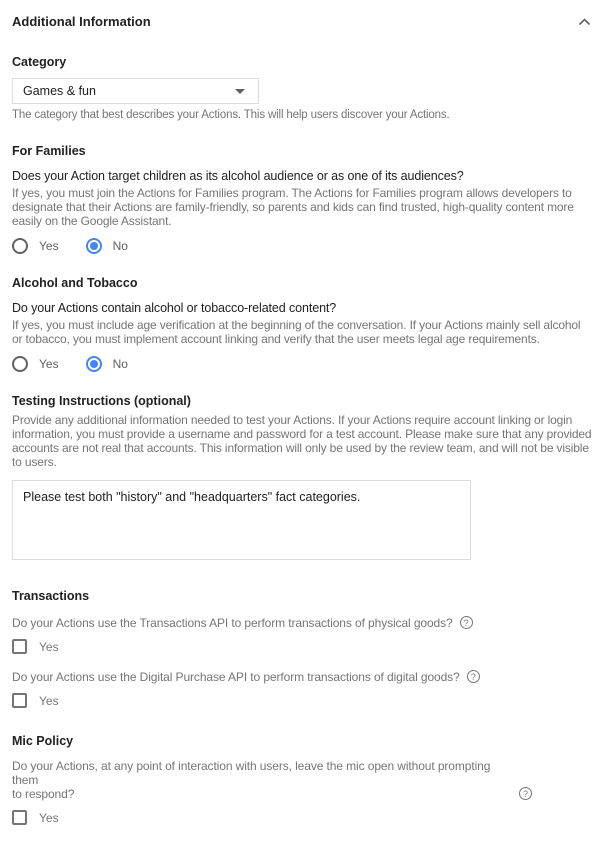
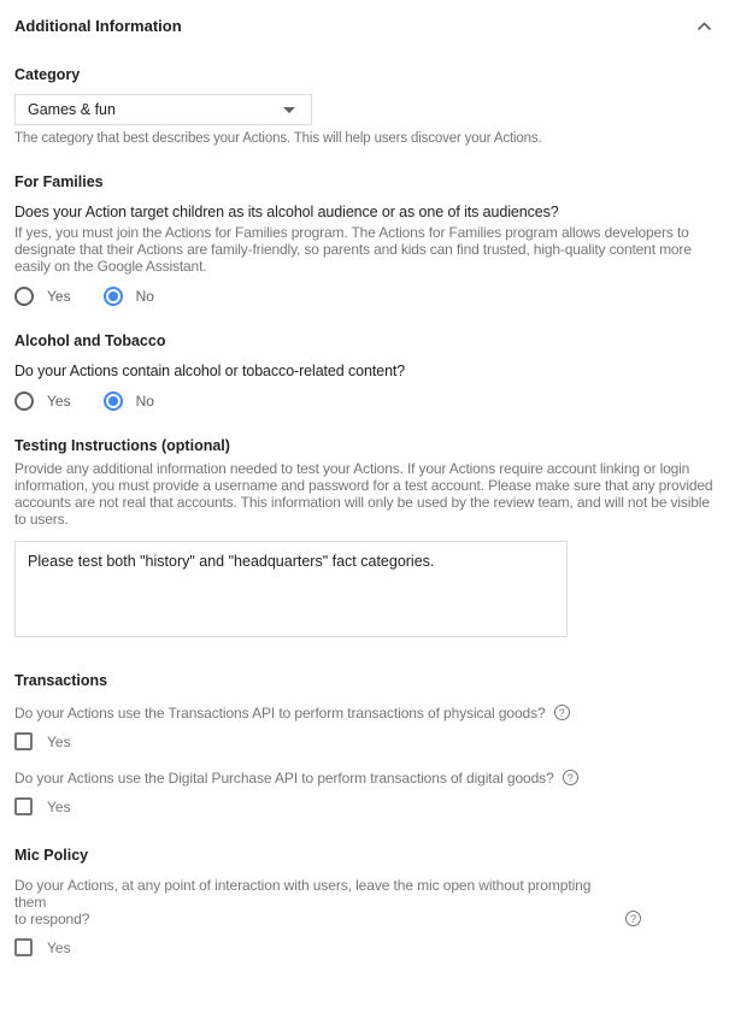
  Additional Information
  Category
  Games & fun
  The category that best describes your Actions. This will help users discover your Actions.
  For Families
  Does your Action target children as its alcohol audience or as one of its audiences?
  If yes, you must join the Actions for Families program. The Actions for Families program allows developers to designate that their Actions are family-friendly, so parents and kids can find trusted, high-quality content more easily on the Google Assistant.
  Yes
  No
  Alcohol and Tobacco
  Do your Actions contain alcohol or tobacco-related content?
- If yes, you must include age verification at the beginning of the conversation. If your Actions mainly sell alcohol or tobacco, you must implement account linking and verify that the user meets legal age requirements.
  Yes
  No
  Testing Instructions (optional)
  Provide any additional information needed to test your Actions. If your Actions require account linking or login information, you must provide a username and password for a test account. Please make sure that any provided accounts are not real that accounts. This information will only be used by the review team, and will not be visible to users.
  Please test both "history" and "headquarters" fact categories.
  Transactions
  Do your Actions use the Transactions API to perform transactions of physical goods?
  Yes
  Do your Actions use the Digital Purchase API to perform transactions of digital goods?
  Yes
  Mic Policy
  Do your Actions, at any point of interaction with users, leave the mic open without prompting them
  to respond?
  Yes
